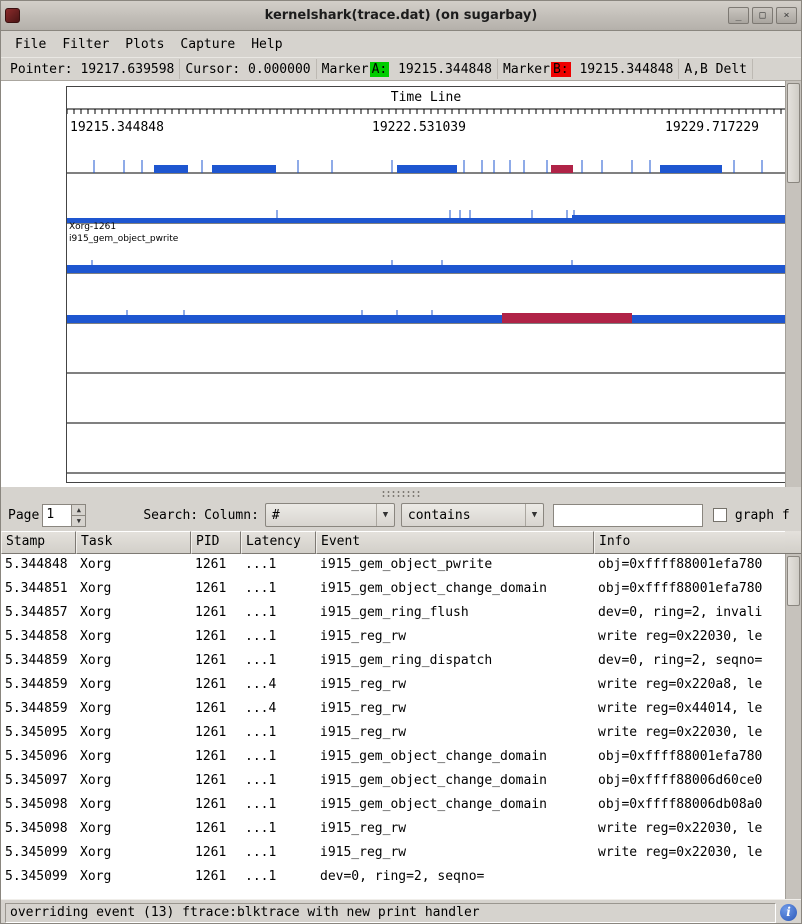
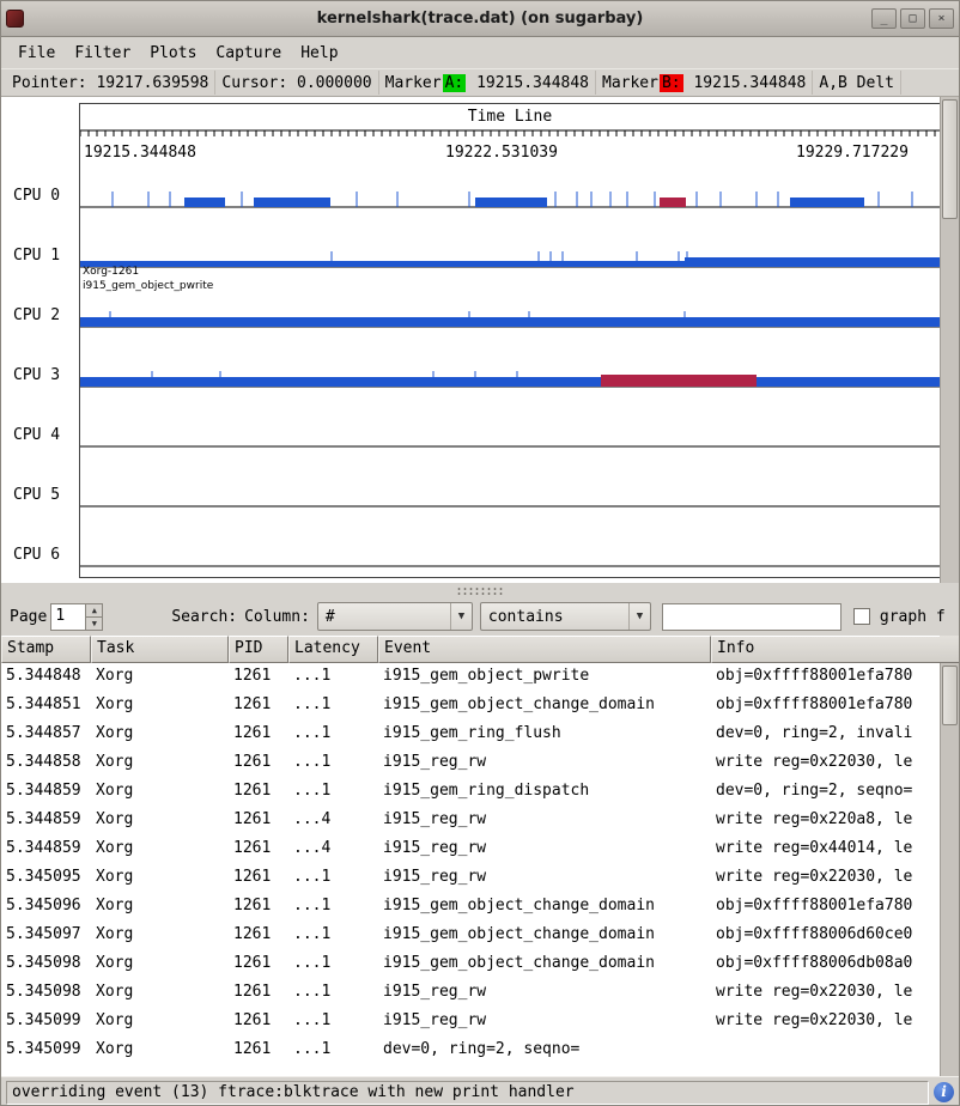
  kernelshark(trace.dat) (on sugarbay)
  _
  □
  ×
  File
  Filter
  Plots
  Capture
  Help
  Pointer:
  19217.639598
  Cursor:
  0.000000
  Marker
  A:
  19215.344848
  Marker
  B:
  19215.344848
  A,B Delt
+ CPU 0
+ CPU 1
+ CPU 2
+ CPU 3
+ CPU 4
+ CPU 5
+ CPU 6
  Time Line
  19215.344848
  19222.531039
  19229.717229
  Xorg-1261
  i915_gem_object_pwrite
  Page
  1
  ▲
  ▼
  Search:
  Column:
  #
  ▼
  contains
  ▼
  graph f
  Stamp
  Task
  PID
  Latency
  Event
  Info
  5.344848
  Xorg
  1261
  ...1
  i915_gem_object_pwrite
  obj=0xffff88001efa780
  5.344851
  Xorg
  1261
  ...1
  i915_gem_object_change_domain
  obj=0xffff88001efa780
  5.344857
  Xorg
  1261
  ...1
  i915_gem_ring_flush
  dev=0, ring=2, invali
  5.344858
  Xorg
  1261
  ...1
  i915_reg_rw
  write reg=0x22030, le
  5.344859
  Xorg
  1261
  ...1
  i915_gem_ring_dispatch
  dev=0, ring=2, seqno=
  5.344859
  Xorg
  1261
  ...4
  i915_reg_rw
  write reg=0x220a8, le
  5.344859
  Xorg
  1261
  ...4
  i915_reg_rw
  write reg=0x44014, le
  5.345095
  Xorg
  1261
  ...1
  i915_reg_rw
  write reg=0x22030, le
  5.345096
  Xorg
  1261
  ...1
  i915_gem_object_change_domain
  obj=0xffff88001efa780
  5.345097
  Xorg
  1261
  ...1
  i915_gem_object_change_domain
  obj=0xffff88006d60ce0
  5.345098
  Xorg
  1261
  ...1
  i915_gem_object_change_domain
  obj=0xffff88006db08a0
  5.345098
  Xorg
  1261
  ...1
  i915_reg_rw
  write reg=0x22030, le
  5.345099
  Xorg
  1261
  ...1
  i915_reg_rw
  write reg=0x22030, le
  5.345099
  Xorg
  1261
  ...1
  dev=0, ring=2, seqno=
  overriding event (13) ftrace:blktrace with new print handler
  i
